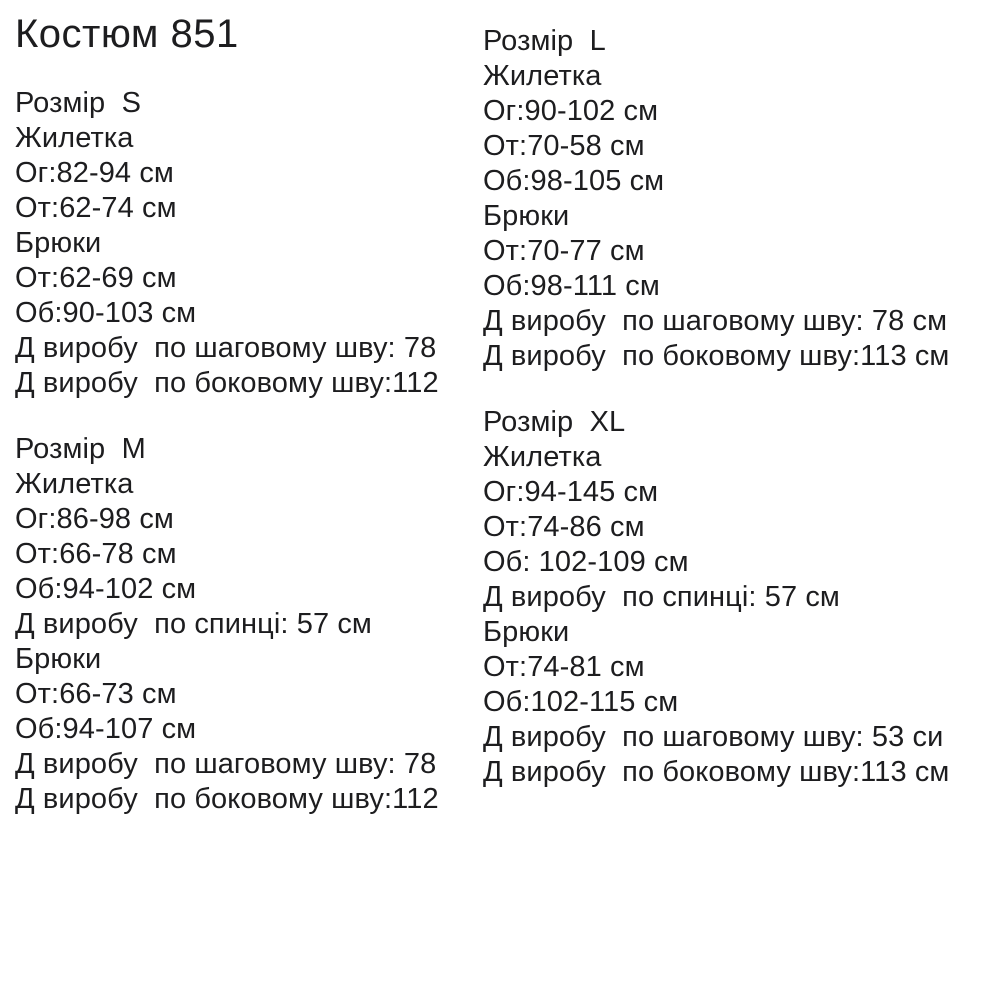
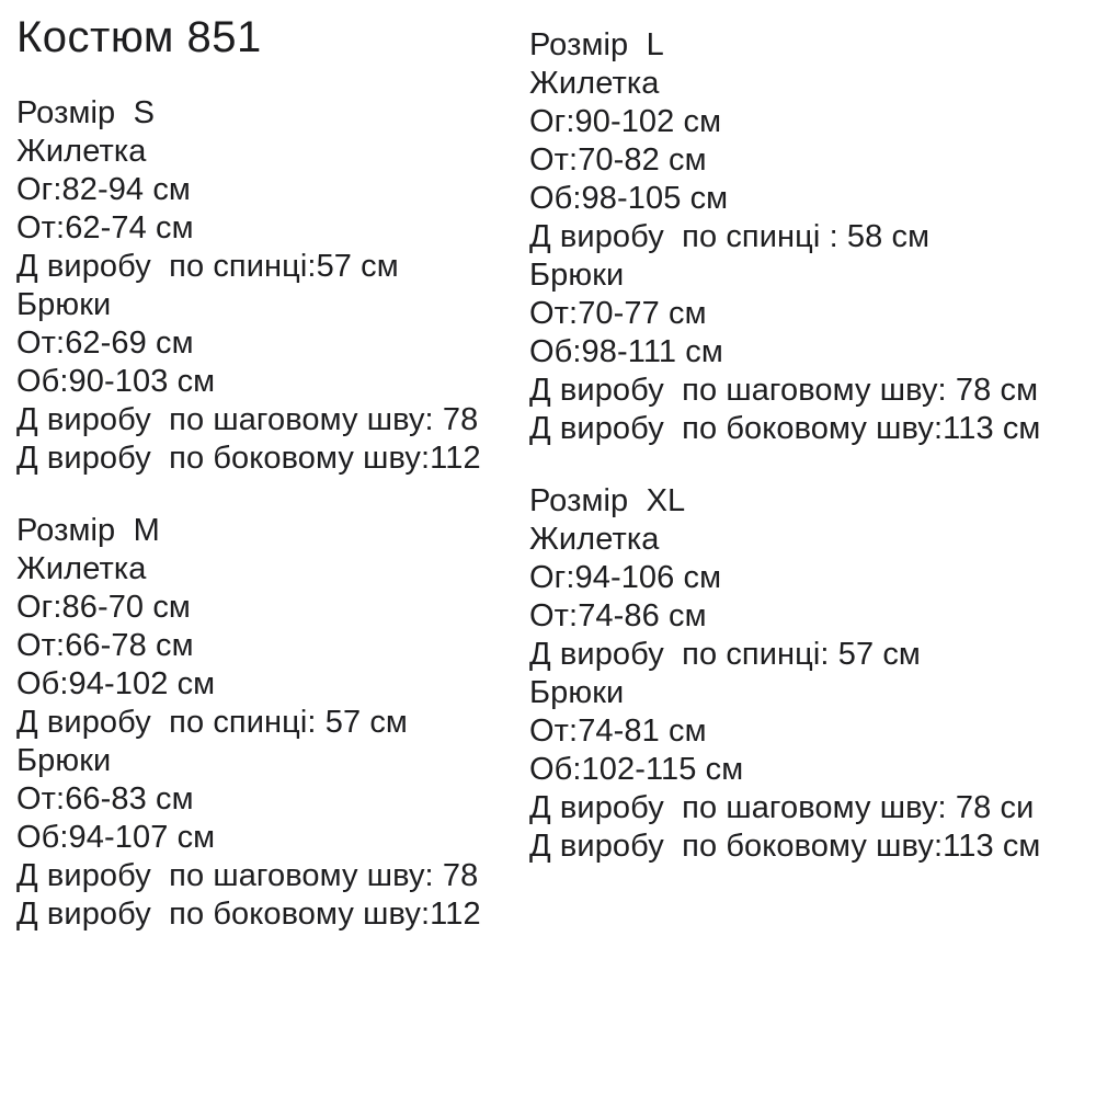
  Костюм 851
  Розмір S
  Жилетка
  Ог:82-94 см
  От:62-74 см
+ Д виробу по спинці:57 см
  Брюки
  От:62-69 см
  Об:90-103 см
  Д виробу по шаговому шву: 78
  Д виробу по боковому шву:112
  Розмір М
  Жилетка
- Ог:86-98 см
+ Ог:86-70 см
  От:66-78 см
  Об:94-102 см
  Д виробу по спинці: 57 см
  Брюки
- От:66-73 см
+ От:66-83 см
  Об:94-107 см
  Д виробу по шаговому шву: 78
  Д виробу по боковому шву:112
  Розмір L
  Жилетка
  Ог:90-102 см
- От:70-58 см
+ От:70-82 см
  Об:98-105 см
+ Д виробу по спинці : 58 см
  Брюки
  От:70-77 см
  Об:98-111 см
  Д виробу по шаговому шву: 78 см
  Д виробу по боковому шву:113 см
  Розмір XL
  Жилетка
- Ог:94-145 см
+ Ог:94-106 см
  От:74-86 см
- Об: 102-109 см
  Д виробу по спинці: 57 см
  Брюки
  От:74-81 см
  Об:102-115 см
- Д виробу по шаговому шву: 53 си
+ Д виробу по шаговому шву: 78 си
  Д виробу по боковому шву:113 см
